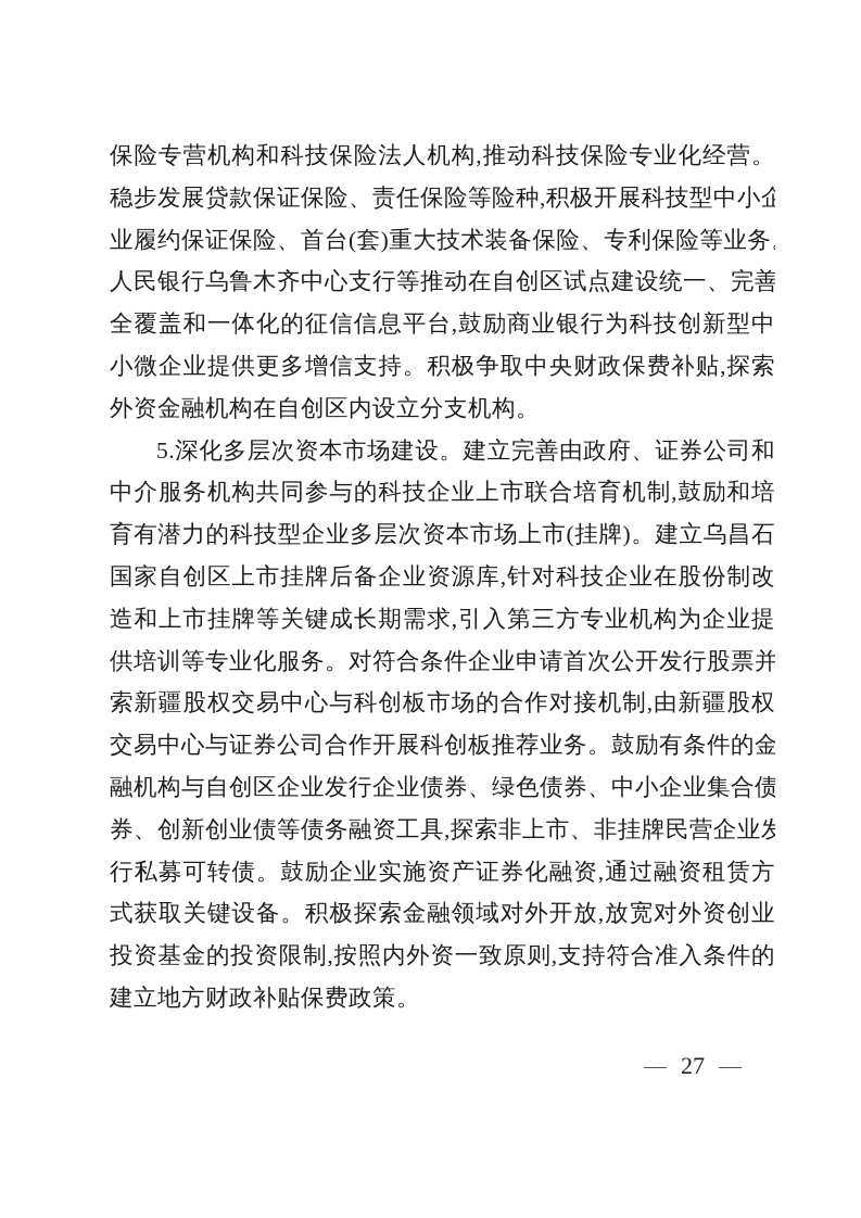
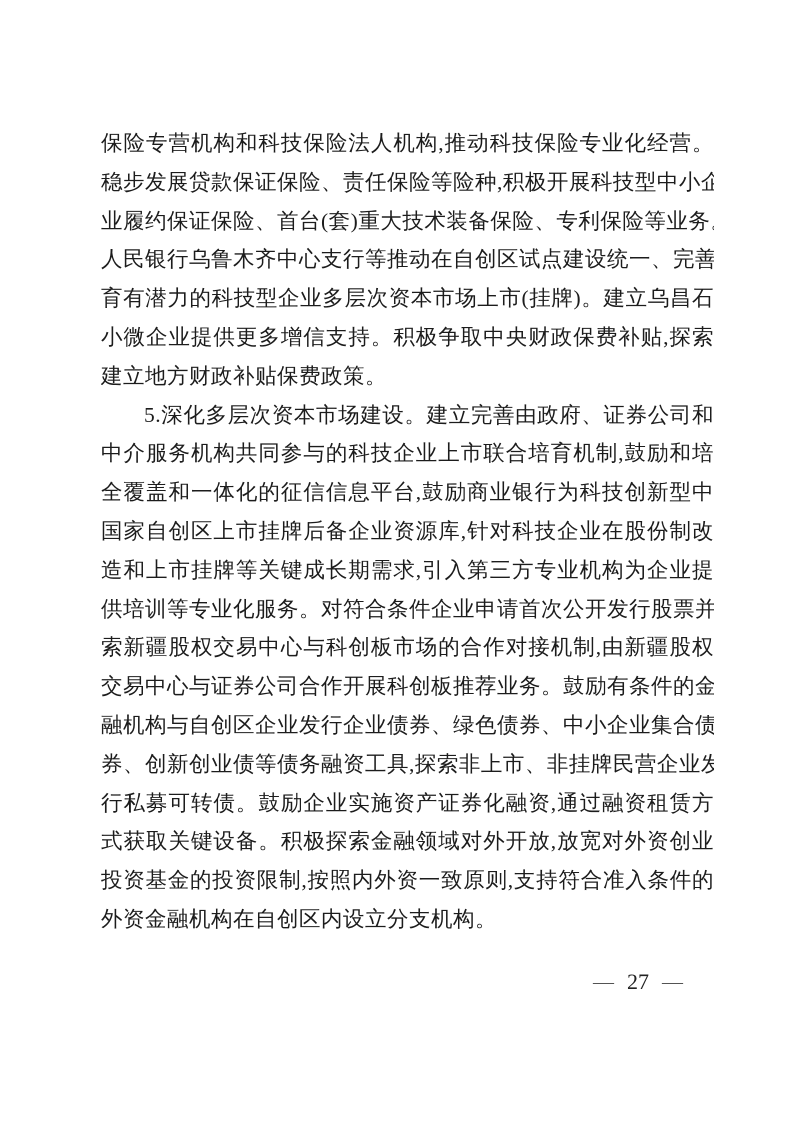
  保险专营机构和科技保险法人机构,推动科技保险专业化经营。
  稳步发展贷款保证保险、责任保险等险种,积极开展科技型中小企
  业履约保证保险、首台(套)重大技术装备保险、专利保险等业务
  人民银行乌鲁木齐中心支行等推动在自创区试点建设统一、完善
- 全覆盖和一体化的征信信息平台,鼓励商业银行为科技创新型中
+ 育有潜力的科技型企业多层次资本市场上市(挂牌)。建立乌昌石
  小微企业提供更多增信支持。积极争取中央财政保费补贴,探索
- 外资金融机构在自创区内设立分支机构。
+ 建立地方财政补贴保费政策。
  5.深化多层次资本市场建设。建立完善由政府、证券公司和
  中介服务机构共同参与的科技企业上市联合培育机制,鼓励和培
- 育有潜力的科技型企业多层次资本市场上市(挂牌)。建立乌昌石
+ 全覆盖和一体化的征信信息平台,鼓励商业银行为科技创新型中
  国家自创区上市挂牌后备企业资源库,针对科技企业在股份制改
  造和上市挂牌等关键成长期需求,引入第三方专业机构为企业提
  供培训等专业化服务。对符合条件企业申请首次公开发行股票并
  索新疆股权交易中心与科创板市场的合作对接机制,由新疆股权
  交易中心与证券公司合作开展科创板推荐业务。鼓励有条件的金
  融机构与自创区企业发行企业债券、绿色债券、中小企业集合债
  券、创新创业债等债务融资工具,探索非上市、非挂牌民营企业发
  行私募可转债。鼓励企业实施资产证券化融资,通过融资租赁方
  式获取关键设备。积极探索金融领域对外开放,放宽对外资创业
  投资基金的投资限制,按照内外资一致原则,支持符合准入条件的
- 建立地方财政补贴保费政策。
+ 外资金融机构在自创区内设立分支机构。
  —
  27
  —
